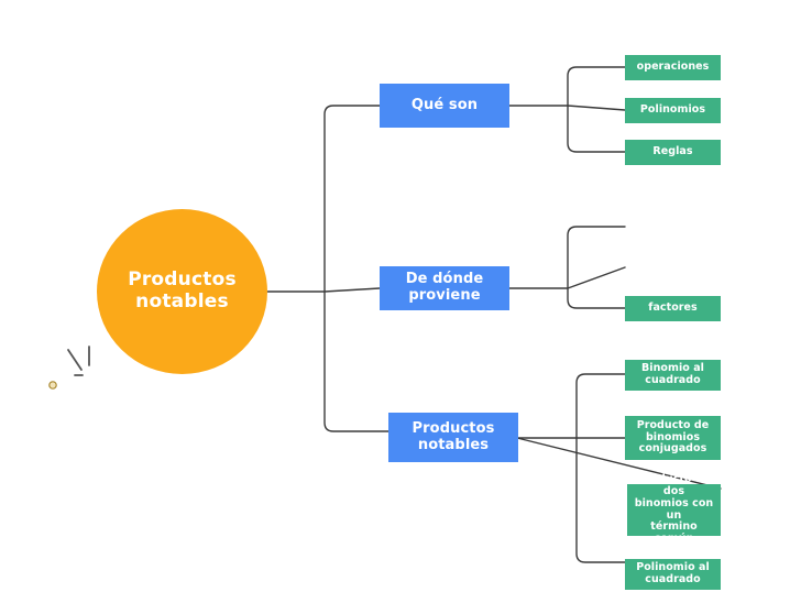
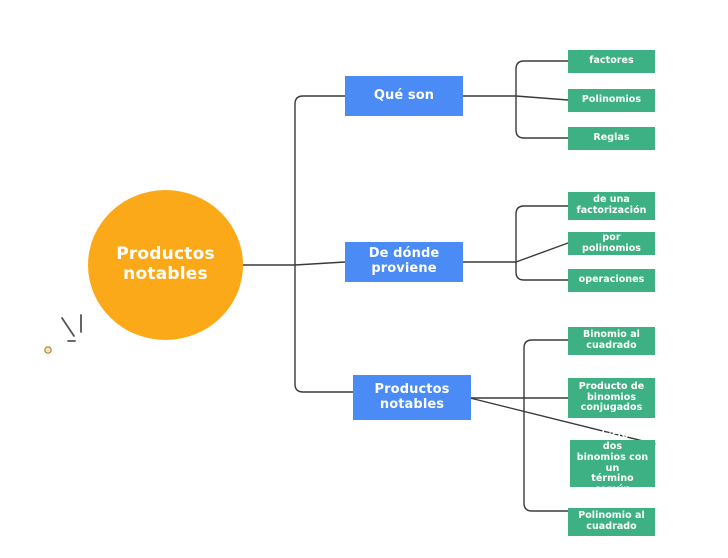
  Productos
  notables
  Qué son
- operaciones
+ factores
  Polinomios
  Reglas
  De dónde
  proviene
+ de una
+ factorización
+ por polinomios
- factores
+ operaciones
  Productos
  notables
  Binomio al
  cuadrado
  Producto de
  binomios
  conjugados
  Producto de dos
  binomios con un
  término común
  Polinomio al
  cuadrado
